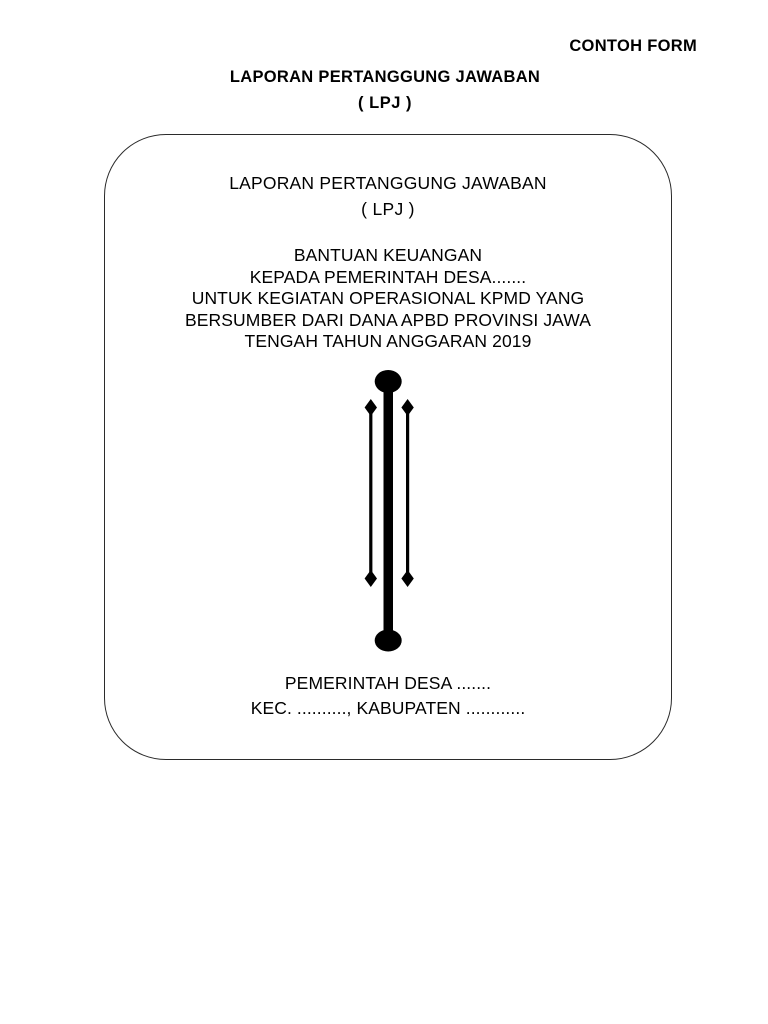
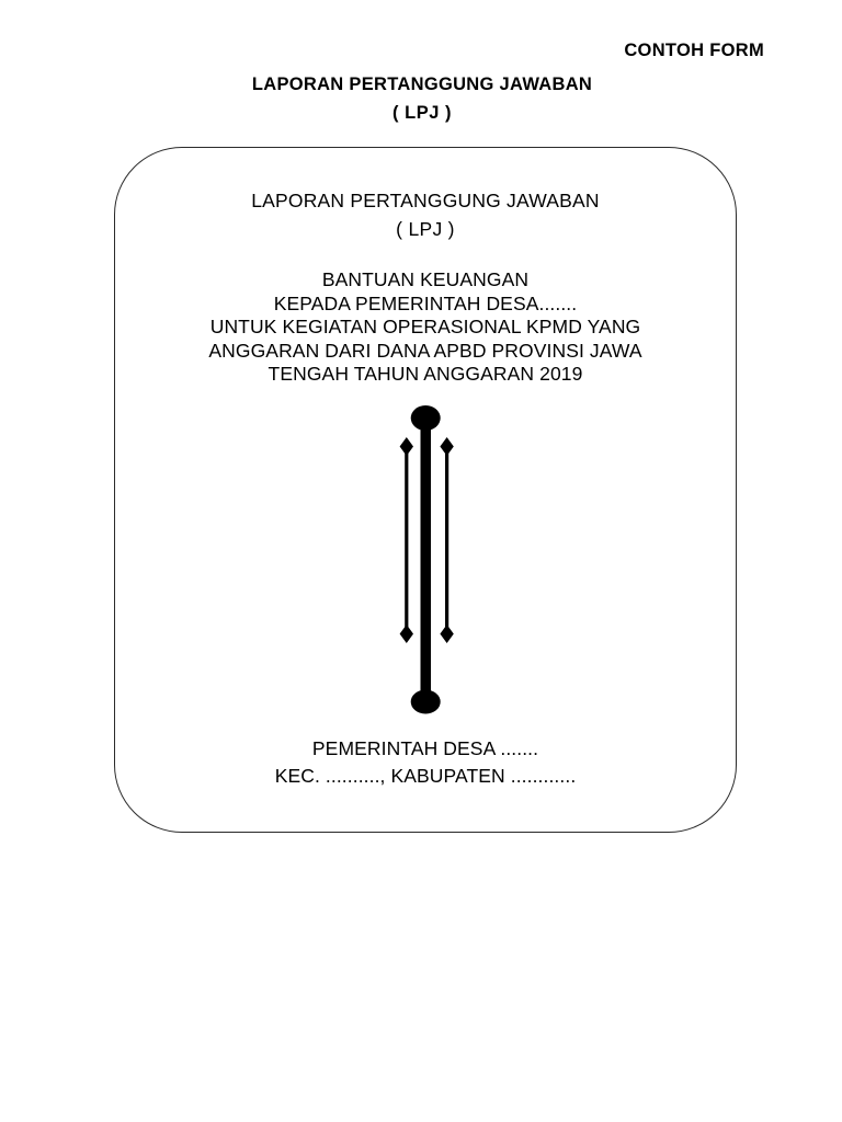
  CONTOH FORM
  LAPORAN PERTANGGUNG JAWABAN
  ( LPJ )
  LAPORAN PERTANGGUNG JAWABAN
  ( LPJ )
  BANTUAN KEUANGAN
  KEPADA PEMERINTAH DESA.......
  UNTUK KEGIATAN OPERASIONAL KPMD YANG
- BERSUMBER DARI DANA APBD PROVINSI JAWA
+ ANGGARAN DARI DANA APBD PROVINSI JAWA
  TENGAH TAHUN ANGGARAN 2019
  PEMERINTAH DESA .......
  KEC. .........., KABUPATEN ............
